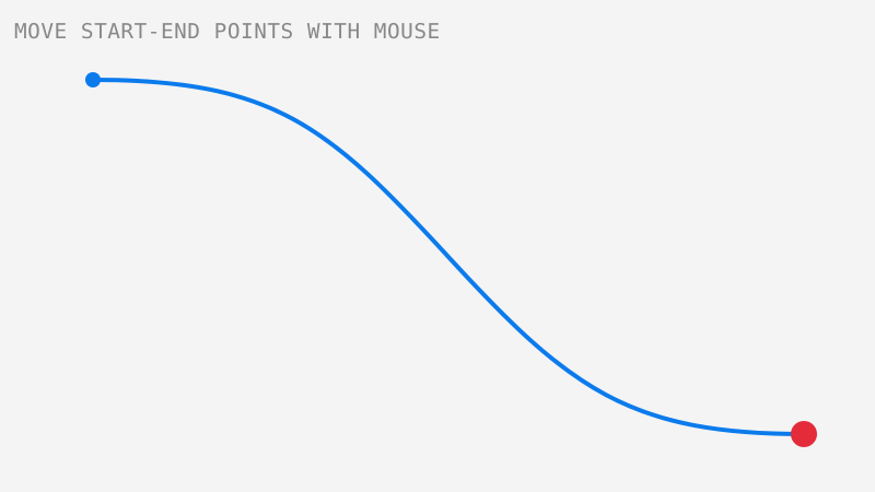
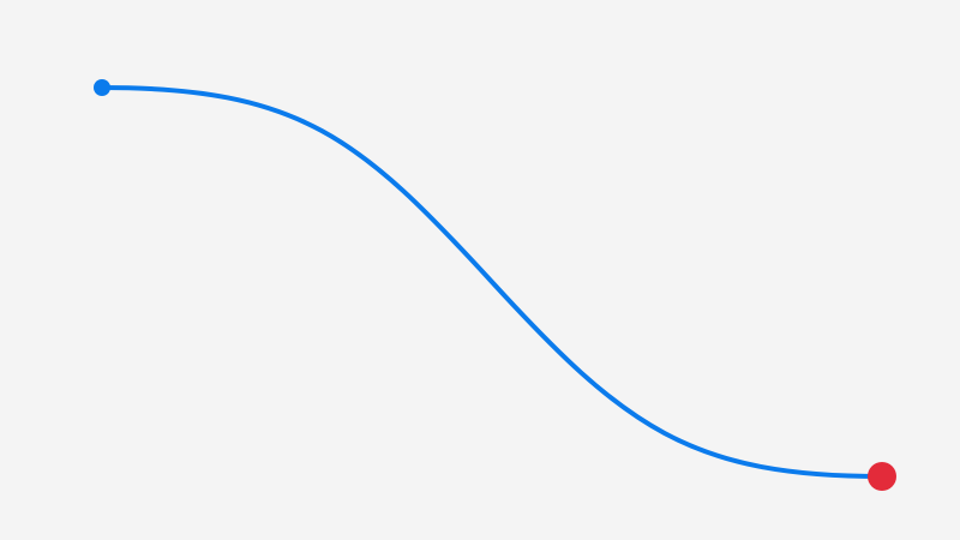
- MOVE START-END POINTS WITH MOUSE
